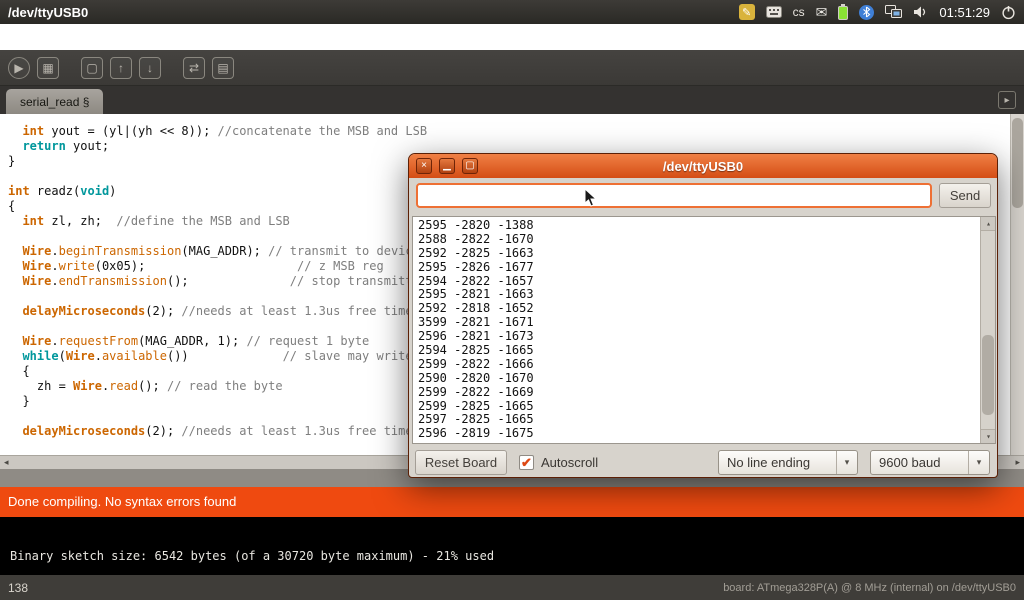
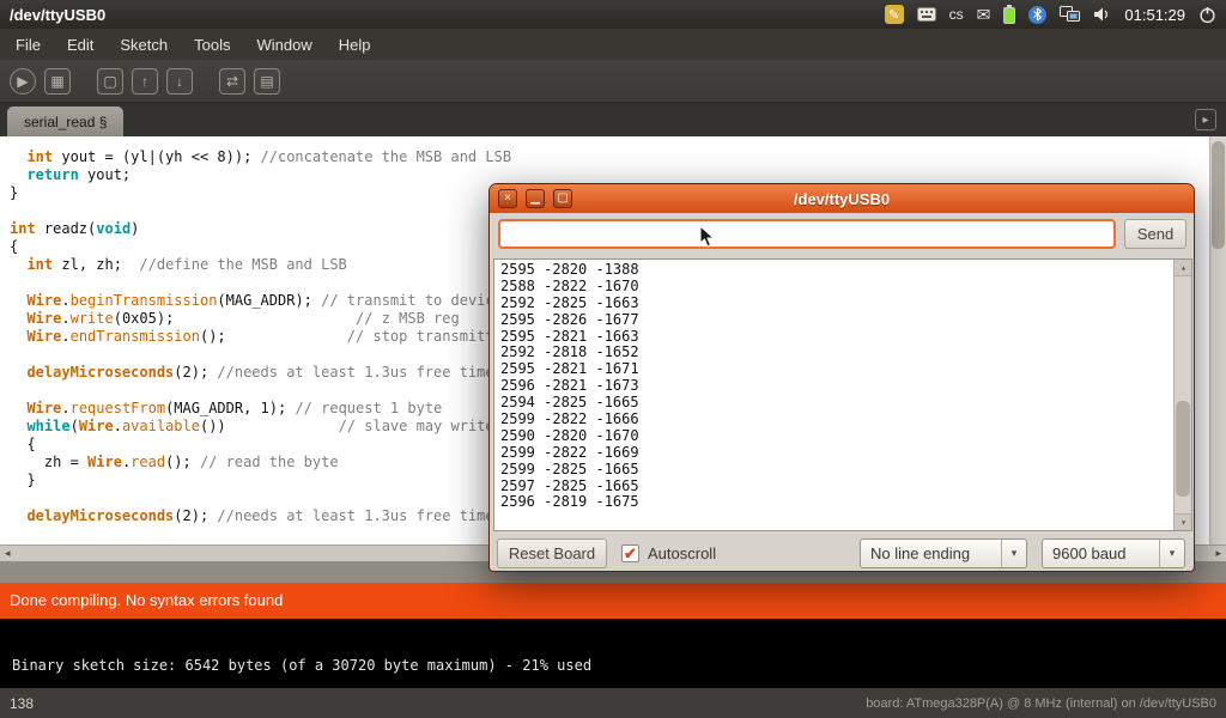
  /dev/ttyUSB0
  ✎
  cs
  ✉
  01:51:29
+ File
+ Edit
+ Sketch
+ Tools
+ Window
+ Help
  ▶
  ▦
  ▢
  ↑
  ↓
  ⇄
  ▤
  serial_read §
  ▸
  int yout = (yl|(yh << 8)); //concatenate the MSB and LSB
  return yout;
  }
  int readz(void)
  {
  int zl, zh; //define the MSB and LSB
  Wire.beginTransmission(MAG_ADDR); // transmit to devi
  Wire.write(0x05); // z MSB reg
  Wire.endTransmission(); // stop transmit
  delayMicroseconds(2); //needs at least 1.3us free tim
  Wire.requestFrom(MAG_ADDR, 1); // request 1 byte
  while(Wire.available()) // slave may writ
  {
  zh = Wire.read(); // read the byte
  }
  delayMicroseconds(2); //needs at least 1.3us free tim
  ◂
  ▸
  Done compiling. No syntax errors found
  Binary sketch size: 6542 bytes (of a 30720 byte maximum) - 21% used
  138
  board: ATmega328P(A) @ 8 MHz (internal) on /dev/ttyUSB0
  /dev/ttyUSB0
  ×
  ▁
  ▢
  Send
  2595 -2820 -1388
  2588 -2822 -1670
  2592 -2825 -1663
  2595 -2826 -1677
- 2594 -2822 -1657
  2595 -2821 -1663
  2592 -2818 -1652
- 3599 -2821 -1671
+ 2595 -2821 -1671
  2596 -2821 -1673
  2594 -2825 -1665
  2599 -2822 -1666
  2590 -2820 -1670
  2599 -2822 -1669
  2599 -2825 -1665
  2597 -2825 -1665
  2596 -2819 -1675
  ▴
  ▾
  Reset Board
  ✔
  Autoscroll
  No line ending
  ▾
  9600 baud
  ▾
